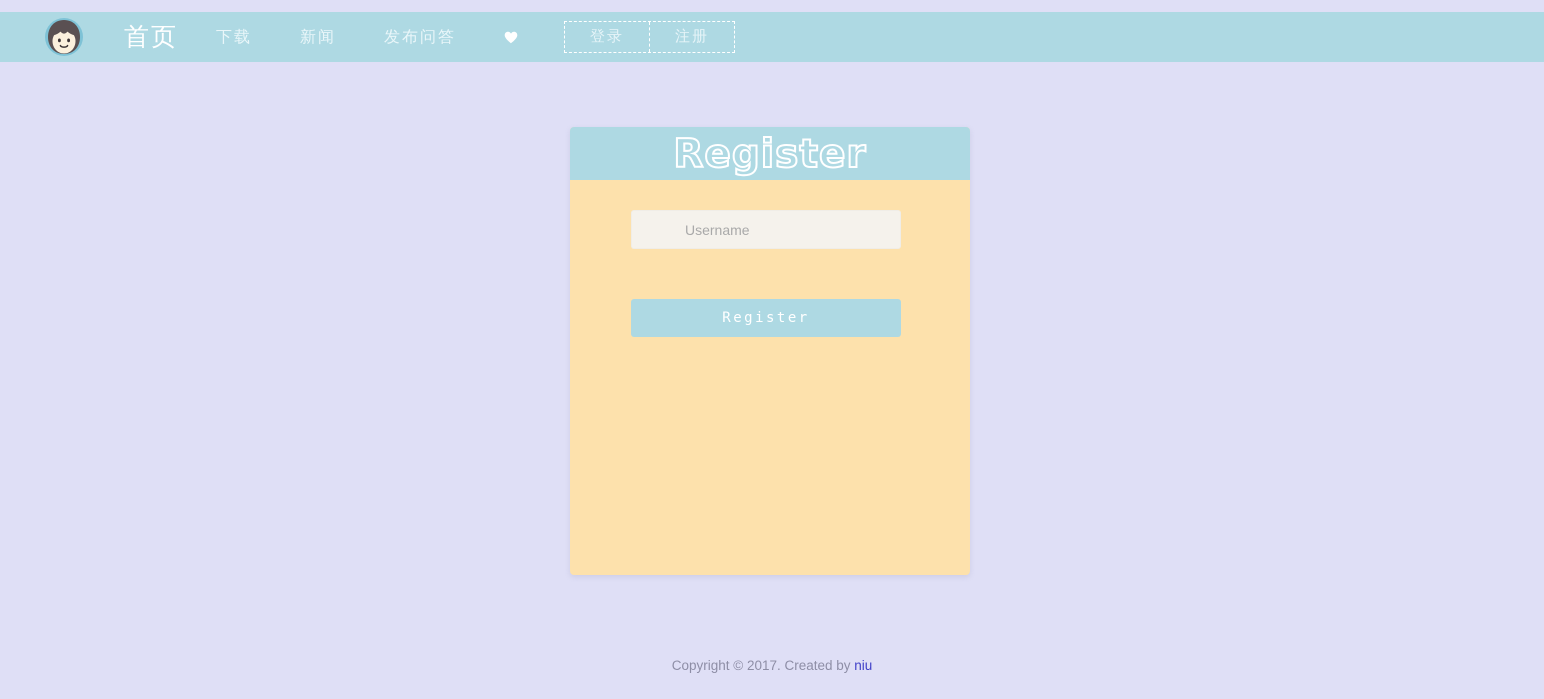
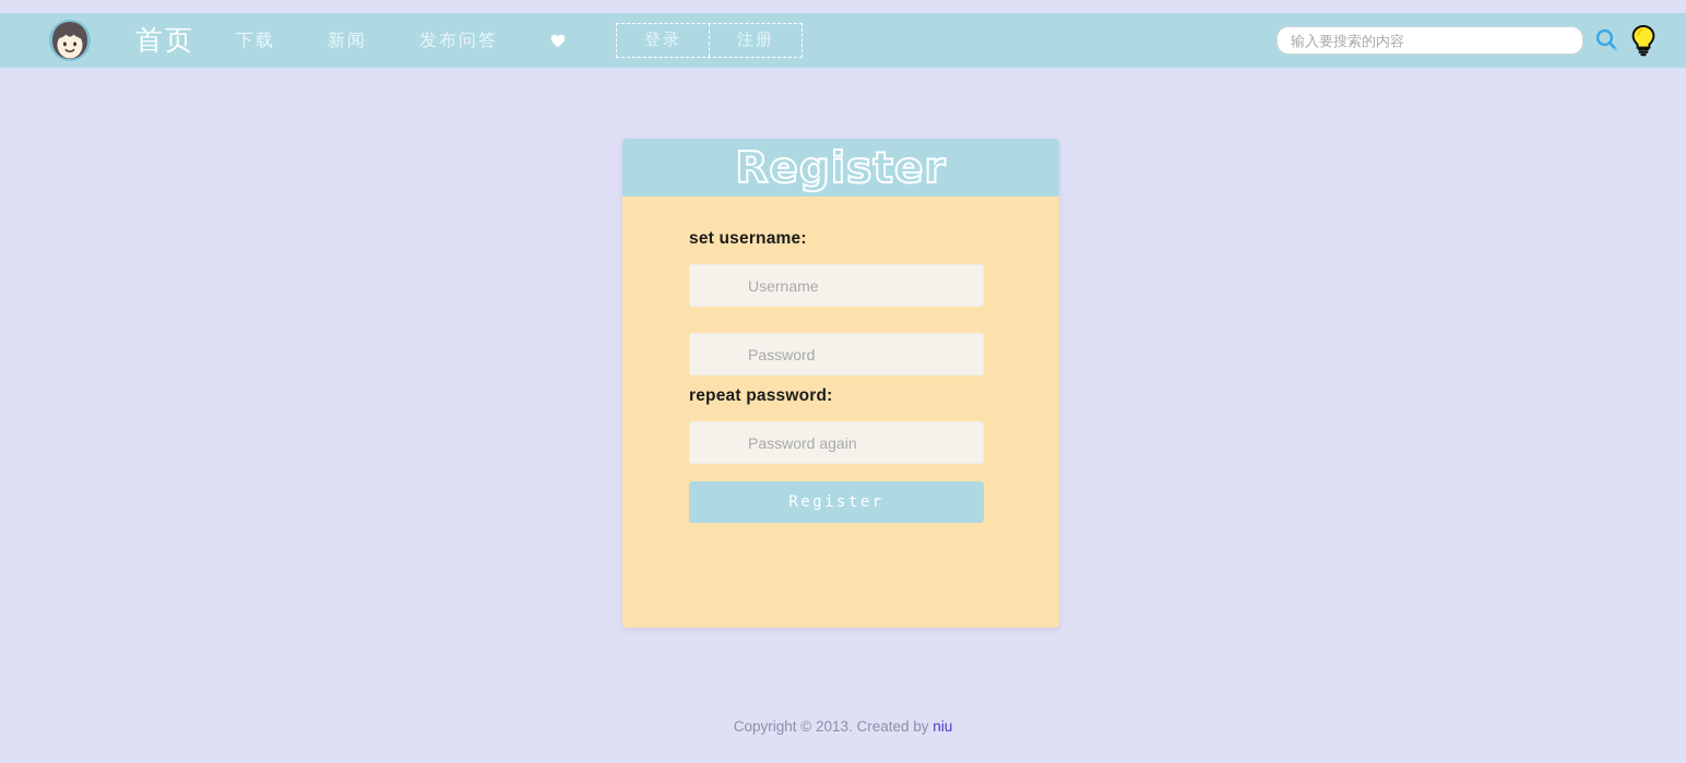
  首页
  下载
  新闻
  发布问答
  登录
  注册
+ 输入要搜索的内容
  Register
+ set username:
  Username
+ Password
+ repeat password:
+ Password again
  Register
- Copyright © 2017. Created by niu
+ Copyright © 2013. Created by niu
